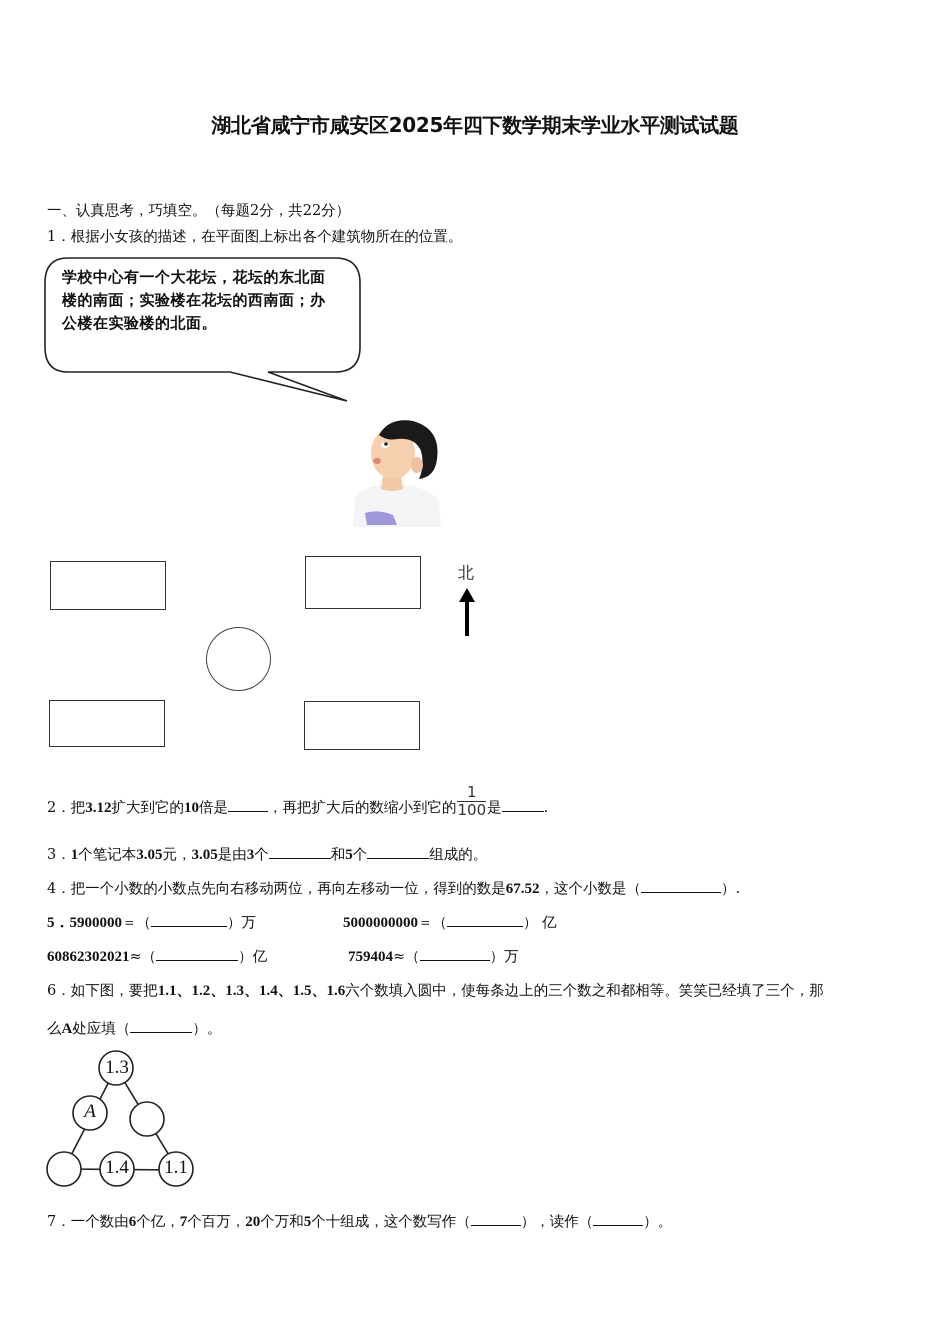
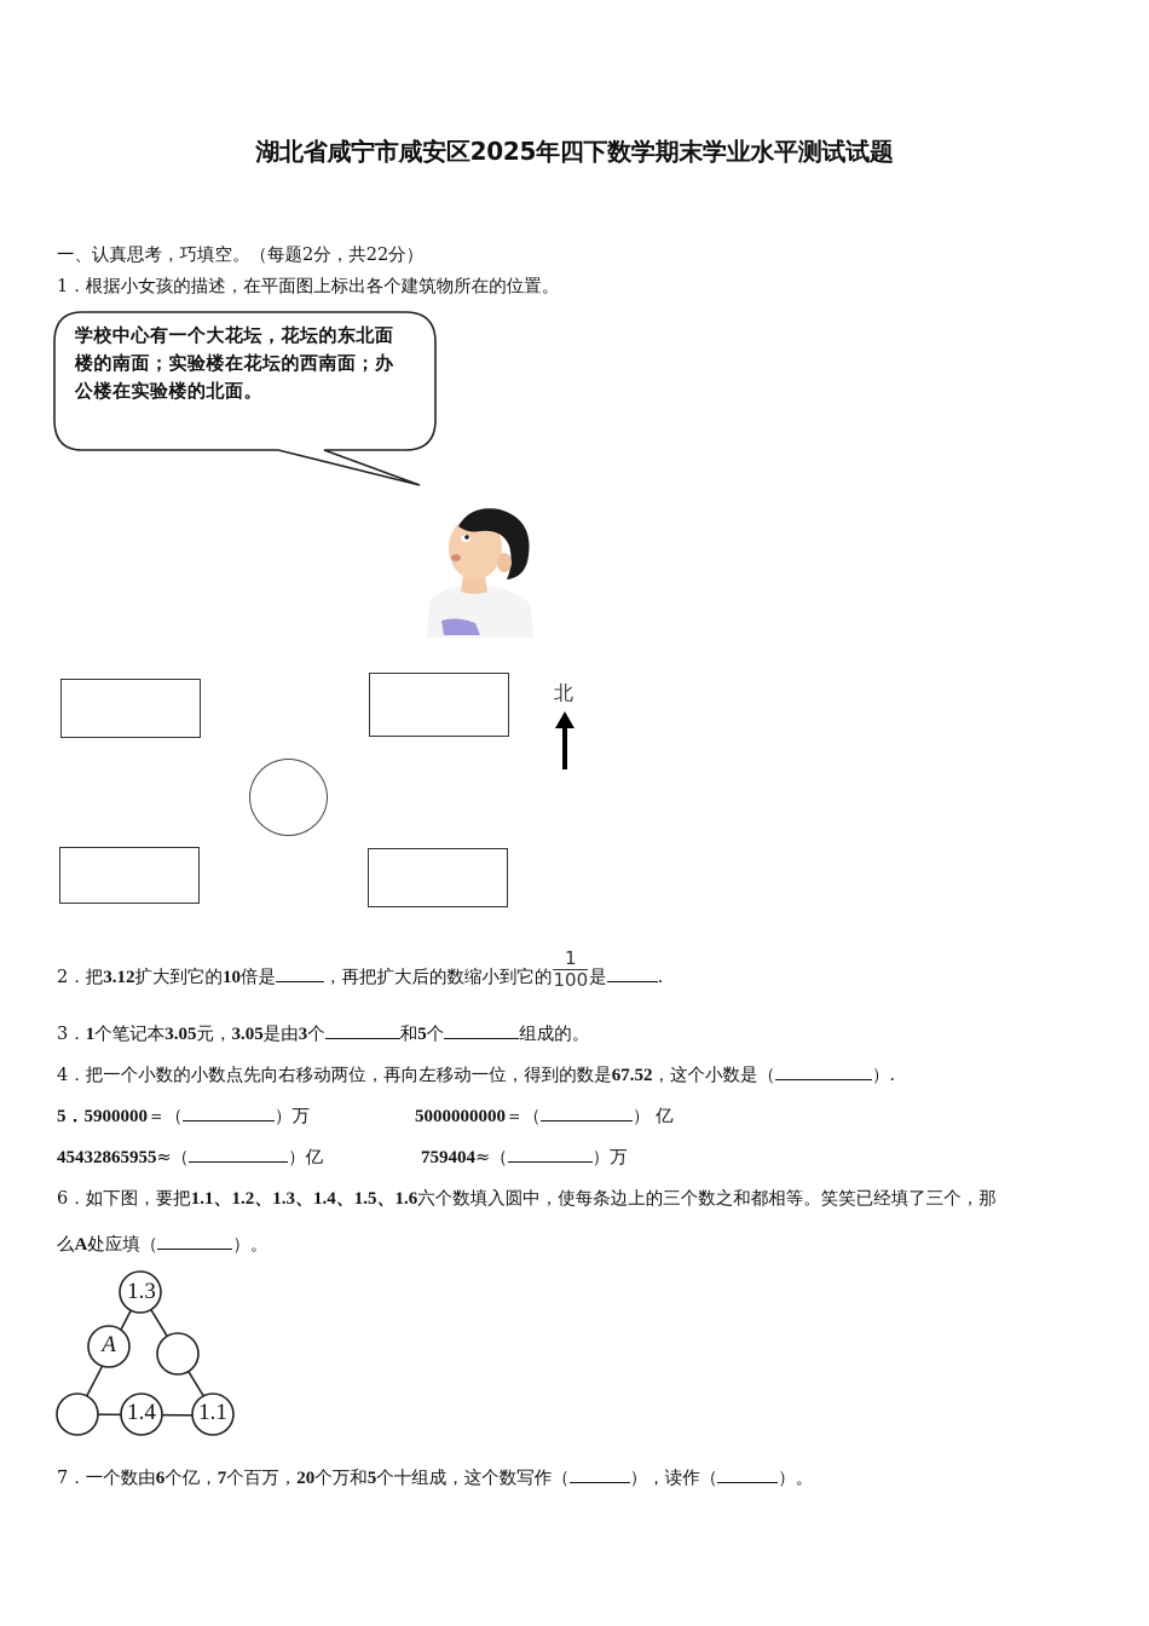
  湖北省咸宁市咸安区2025年四下数学期末学业水平测试试题
  一、认真思考，巧填空。（每题2分，共22分）
  1．根据小女孩的描述，在平面图上标出各个建筑物所在的位置。
  学校中心有一个大花坛，花坛的东北面
  楼的南面；实验楼在花坛的西南面；办
  公楼在实验楼的北面。
  北
  2．把3.12扩大到它的10倍是 ，再把扩大后的数缩小到它的
  1
  100
  是 .
  3．1个笔记本3.05元，3.05是由3个 和5个 组成的。
  4．把一个小数的小数点先向右移动两位，再向左移动一位，得到的数是67.52，这个小数是（ ）.
  5．5900000＝（ ）万
  5000000000＝（ ） 亿
- 60862302021≈（ ）亿
+ 45432865955≈（ ）亿
  759404≈（ ）万
  6．如下图，要把1.1、1.2、1.3、1.4、1.5、1.6六个数填入圆中，使每条边上的三个数之和都相等。笑笑已经填了三个，那
  么A处应填（ ）。
  1.3
  A
  1.4
  1.1
  7．一个数由6个亿，7个百万，20个万和5个十组成，这个数写作（ ），读作（ ）。
